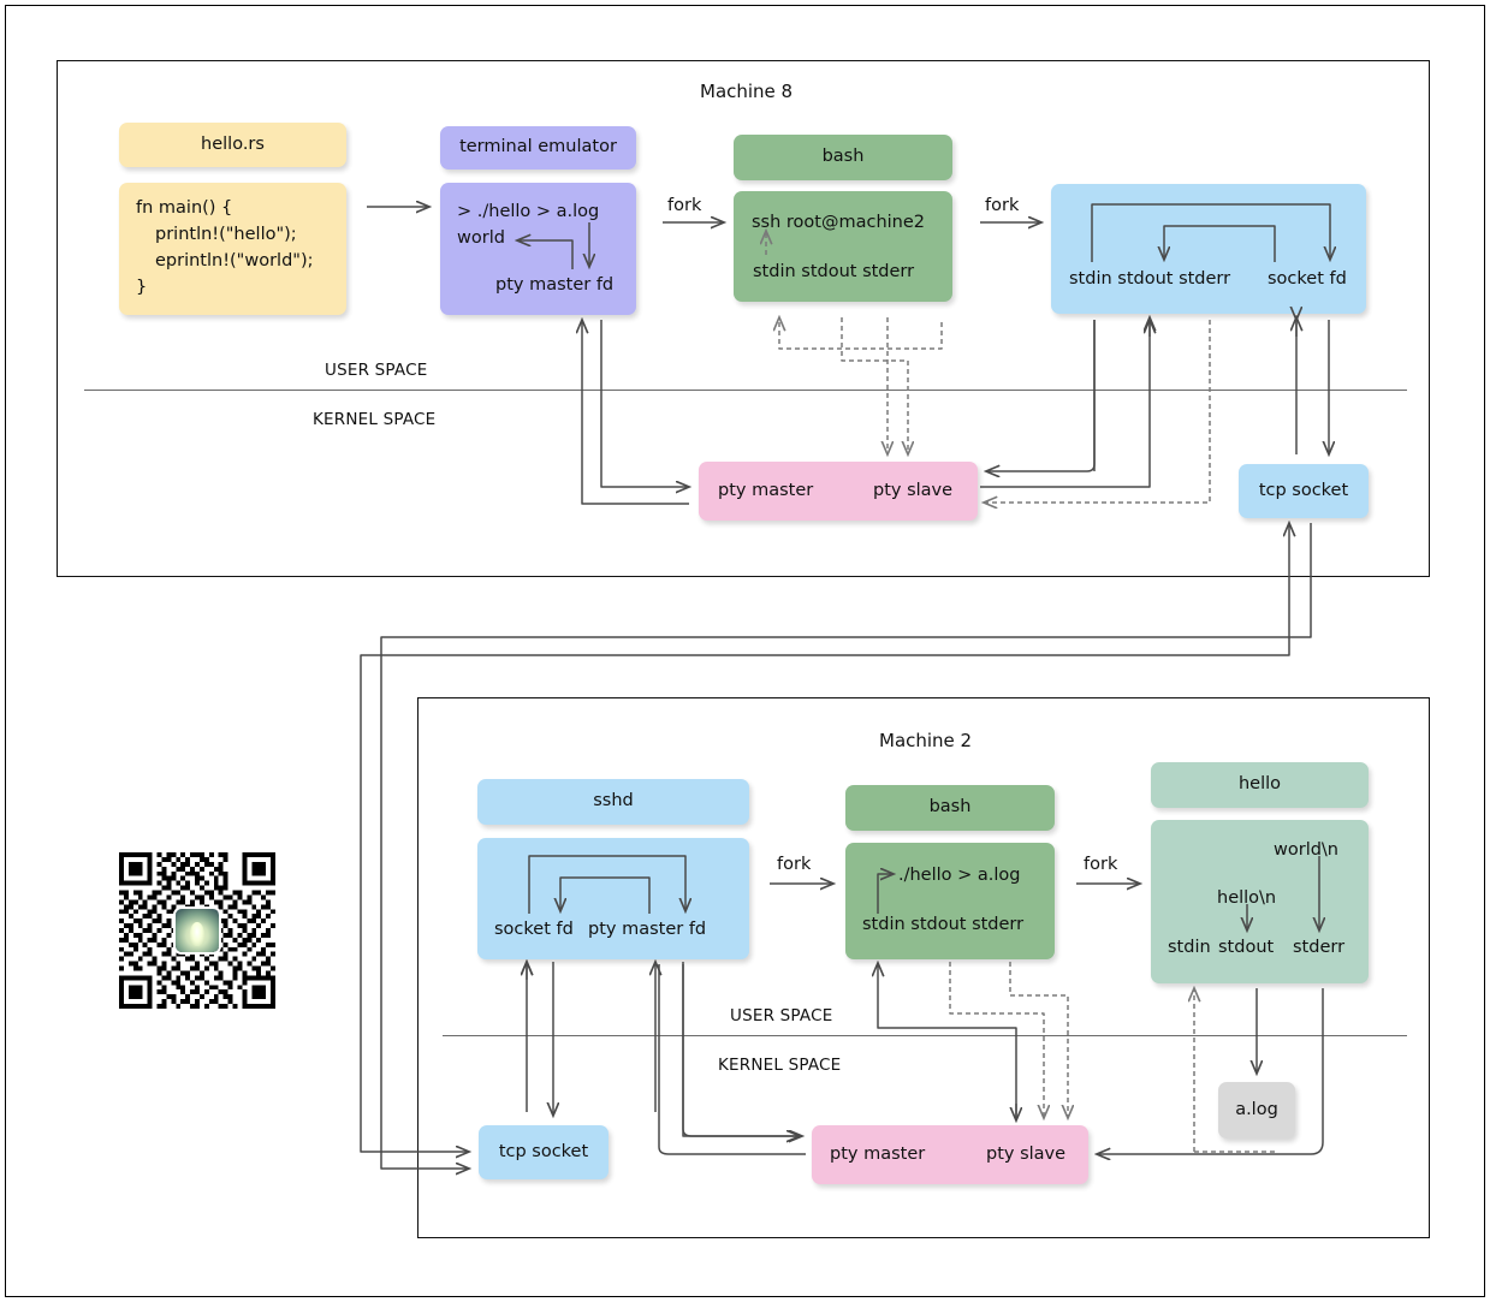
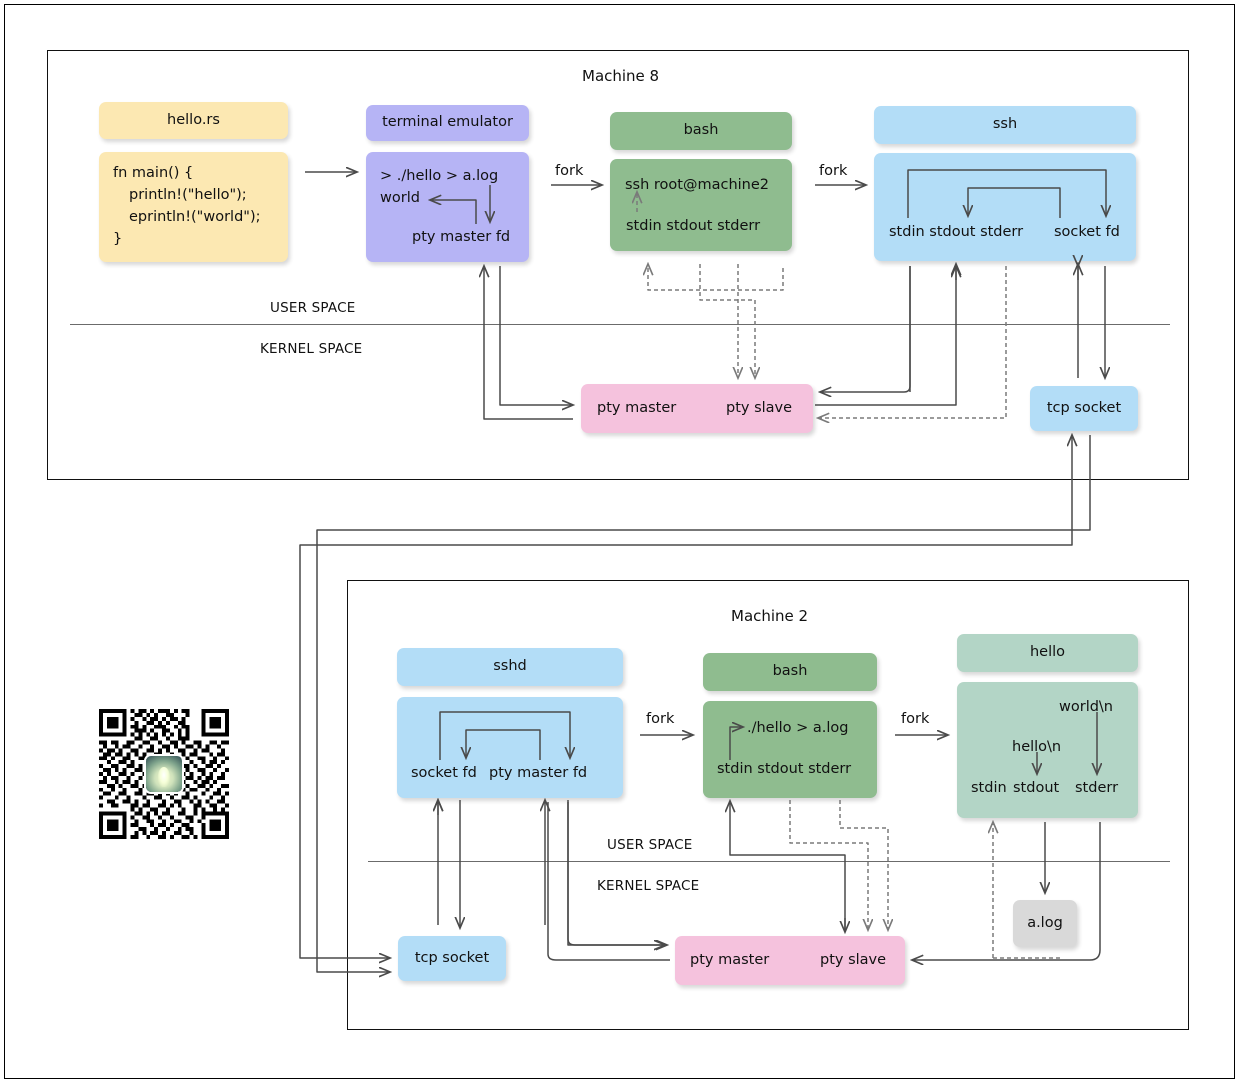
  Machine 8
  hello.rs
  fn main() {
  println!("hello");
  eprintln!("world");
  }
  terminal emulator
  > ./hello > a.log
  world
  pty master fd
  bash
  ssh root@machine2
  stdin stdout stderr
+ ssh
  stdin stdout stderr
  socket fd
  fork
  fork
  USER SPACE
  KERNEL SPACE
  pty master
  pty slave
  tcp socket
  Machine 2
  sshd
  socket fd
  pty master fd
  bash
  ./hello > a.log
  stdin stdout stderr
  hello
  world\n
  hello\n
  stdin
  stdout
  stderr
  fork
  fork
  USER SPACE
  KERNEL SPACE
  tcp socket
  pty master
  pty slave
  a.log
